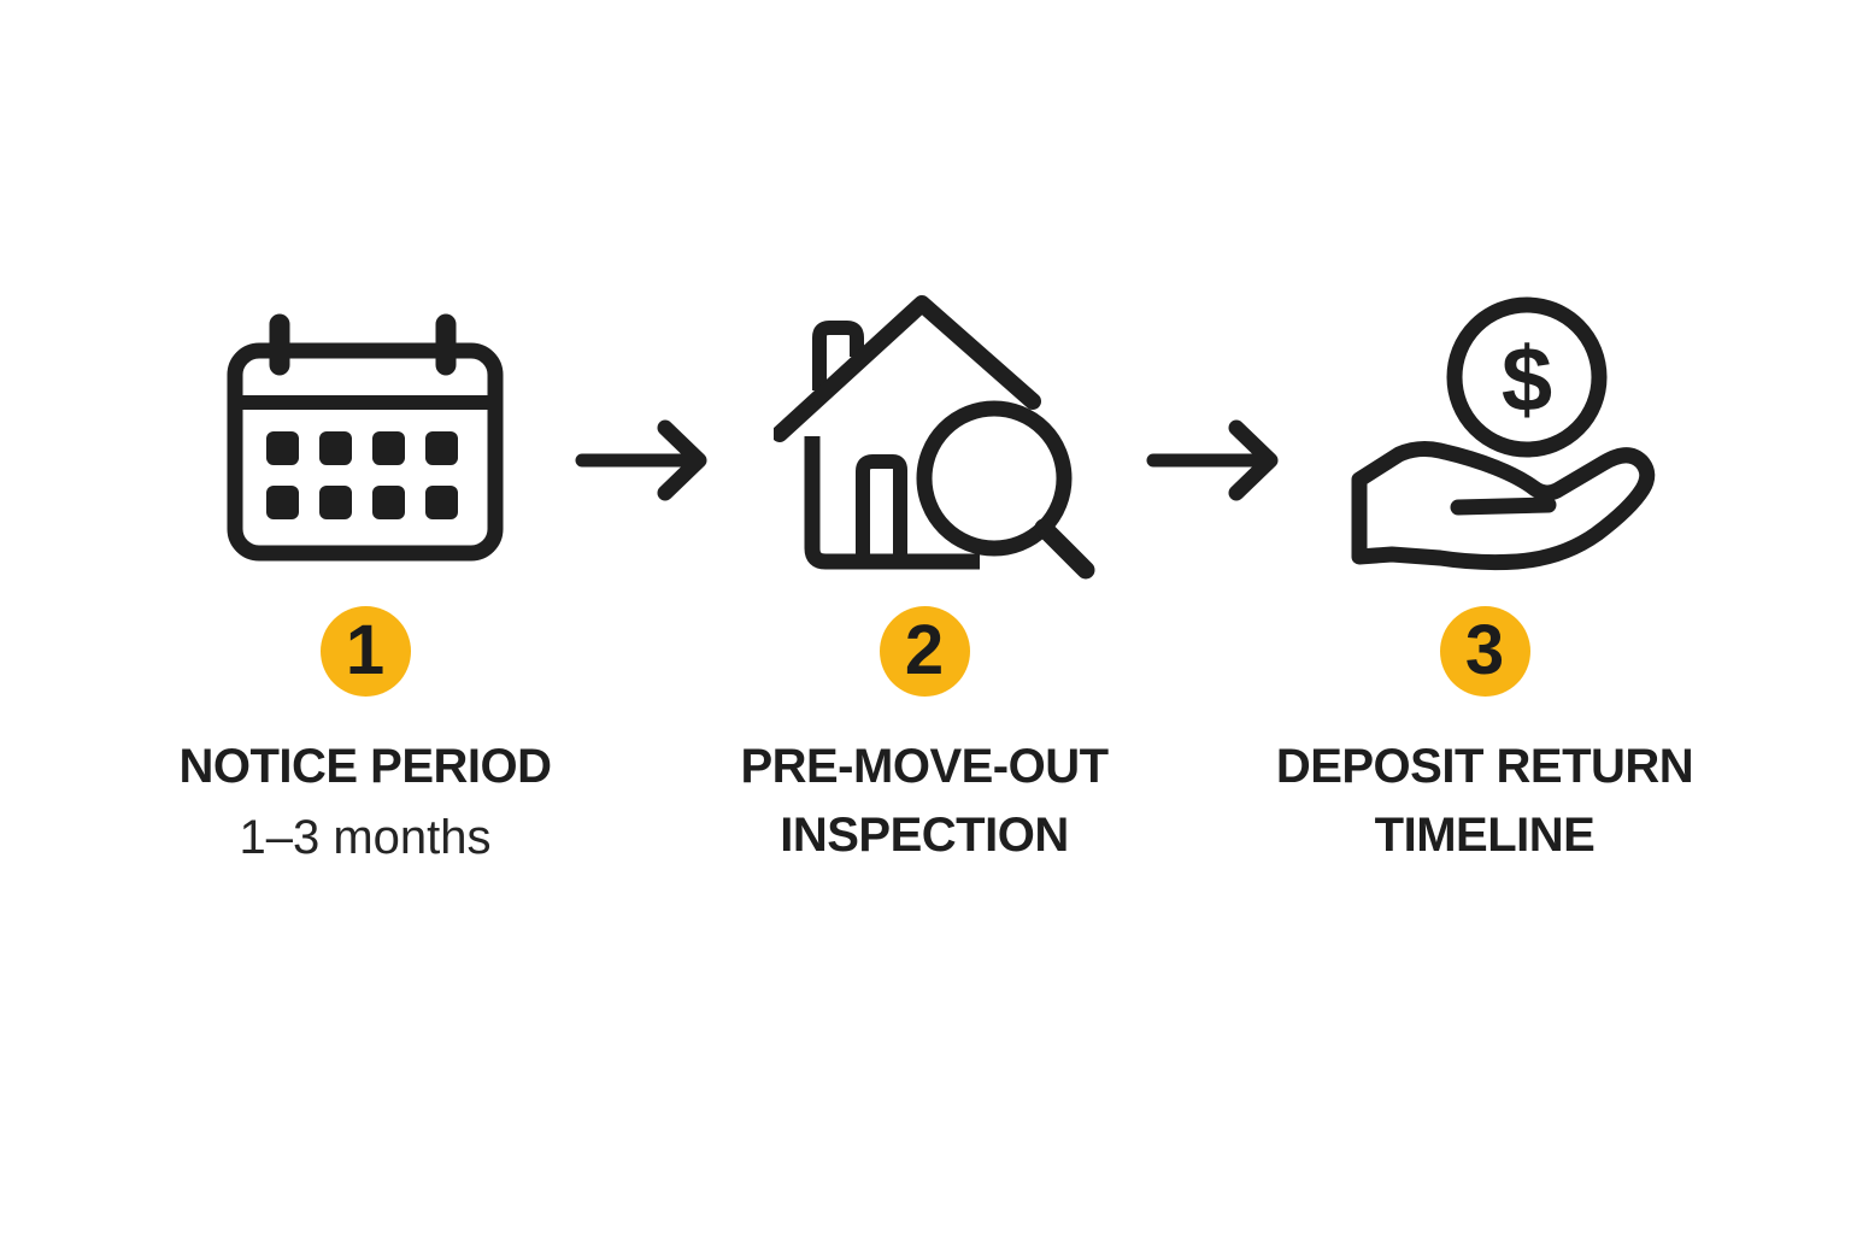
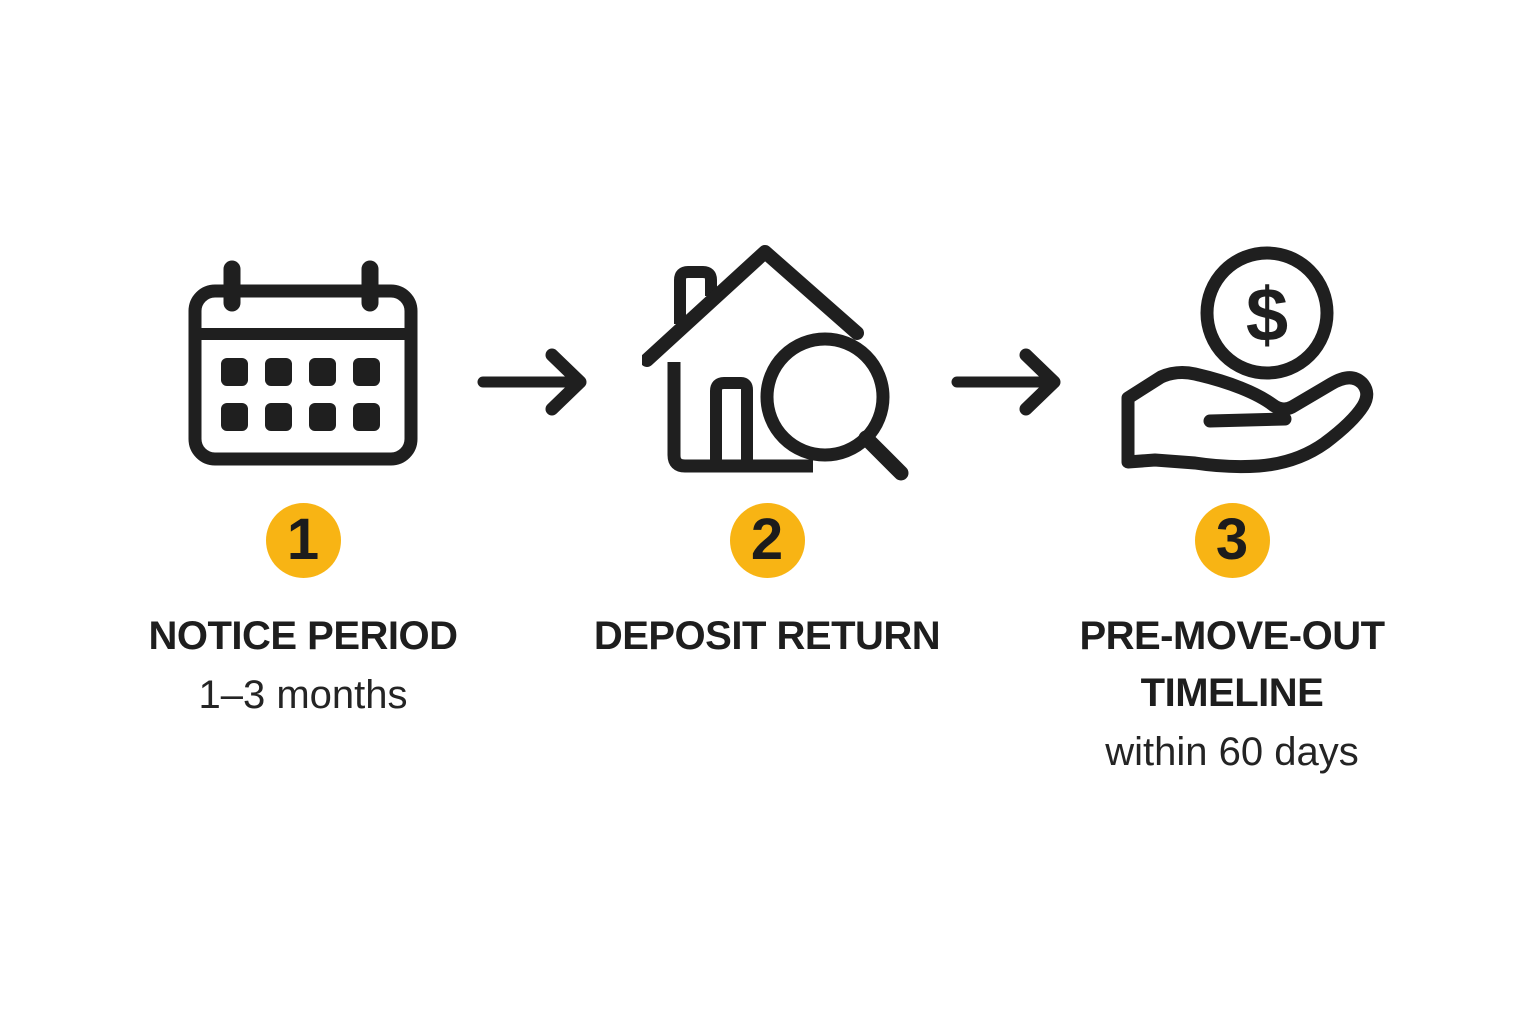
  1
  NOTICE PERIOD
  1–3 months
  2
- PRE-MOVE-OUT
+ DEPOSIT RETURN
- INSPECTION
  $
  3
- DEPOSIT RETURN
+ PRE-MOVE-OUT
  TIMELINE
+ within 60 days
